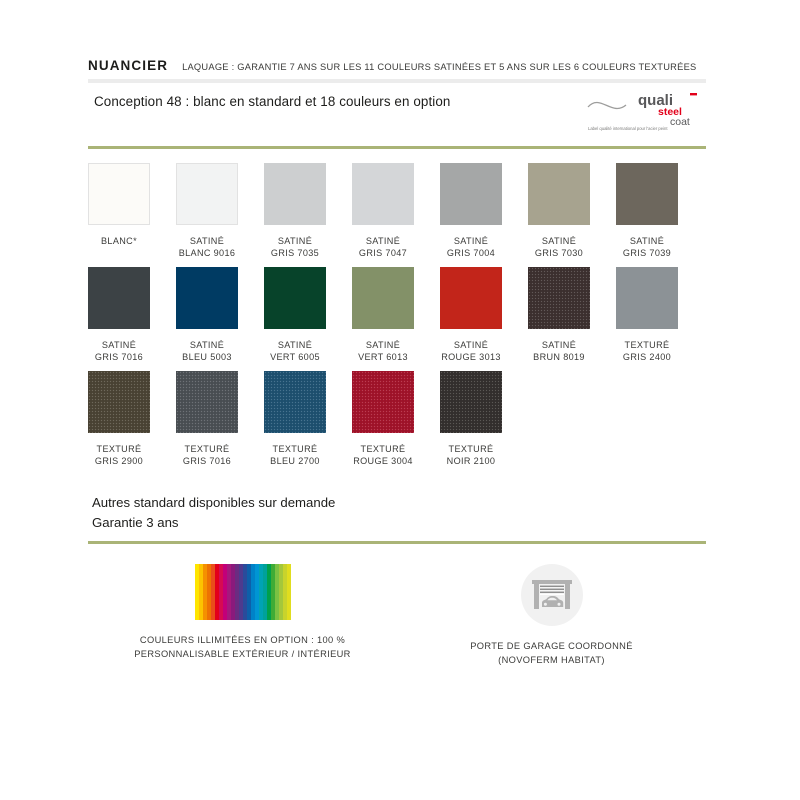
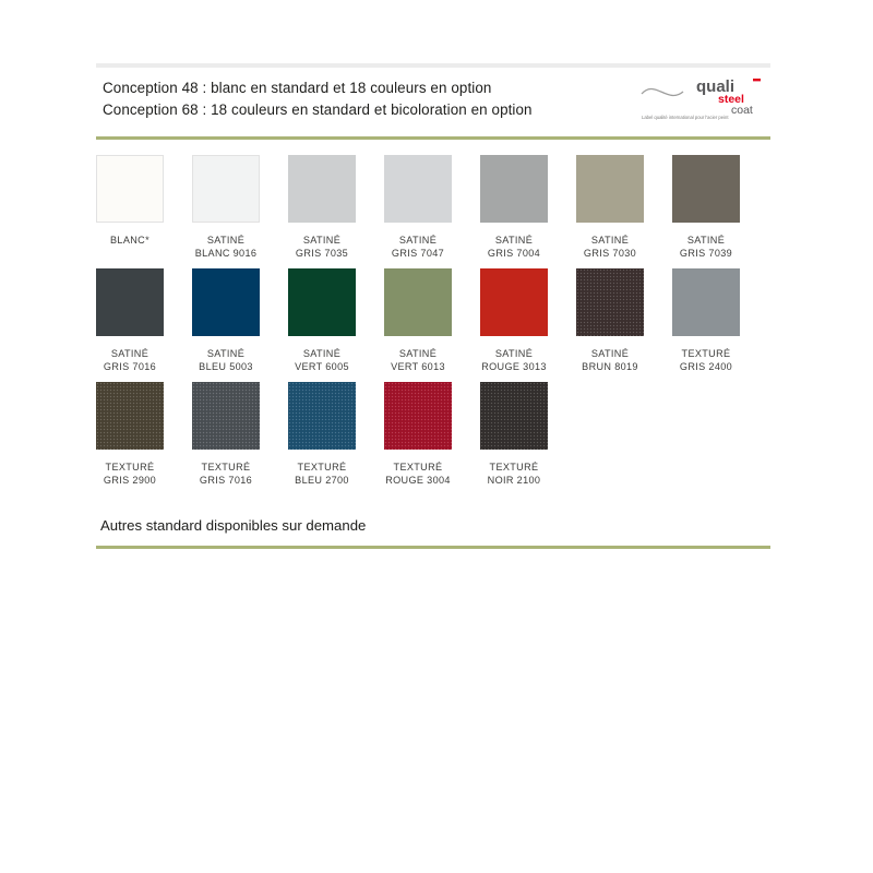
- NUANCIER
- LAQUAGE : GARANTIE 7 ANS SUR LES 11 COULEURS SATINÉES ET 5 ANS SUR LES 6 COULEURS TEXTURÉES
  Conception 48 : blanc en standard et 18 couleurs en option
+ Conception 68 : 18 couleurs en standard et bicoloration en option
  quali
  steel
  coat
  BLANC*
  SATINÉ
  BLANC 9016
  SATINÉ
  GRIS 7035
  SATINÉ
  GRIS 7047
  SATINÉ
  GRIS 7004
  SATINÉ
  GRIS 7030
  SATINÉ
  GRIS 7039
  SATINÉ
  GRIS 7016
  SATINÉ
  BLEU 5003
  SATINÉ
  VERT 6005
  SATINÉ
  VERT 6013
  SATINÉ
  ROUGE 3013
  SATINÉ
  BRUN 8019
  TEXTURÉ
  GRIS 2400
  TEXTURÉ
  GRIS 2900
  TEXTURÉ
  GRIS 7016
  TEXTURÉ
  BLEU 2700
  TEXTURÉ
  ROUGE 3004
  TEXTURÉ
  NOIR 2100
  Autres standard disponibles sur demande
- Garantie 3 ans
- COULEURS ILLIMITÉES EN OPTION : 100 %
- PERSONNALISABLE EXTÉRIEUR / INTÉRIEUR
- PORTE DE GARAGE COORDONNÉ
- (NOVOFERM HABITAT)
